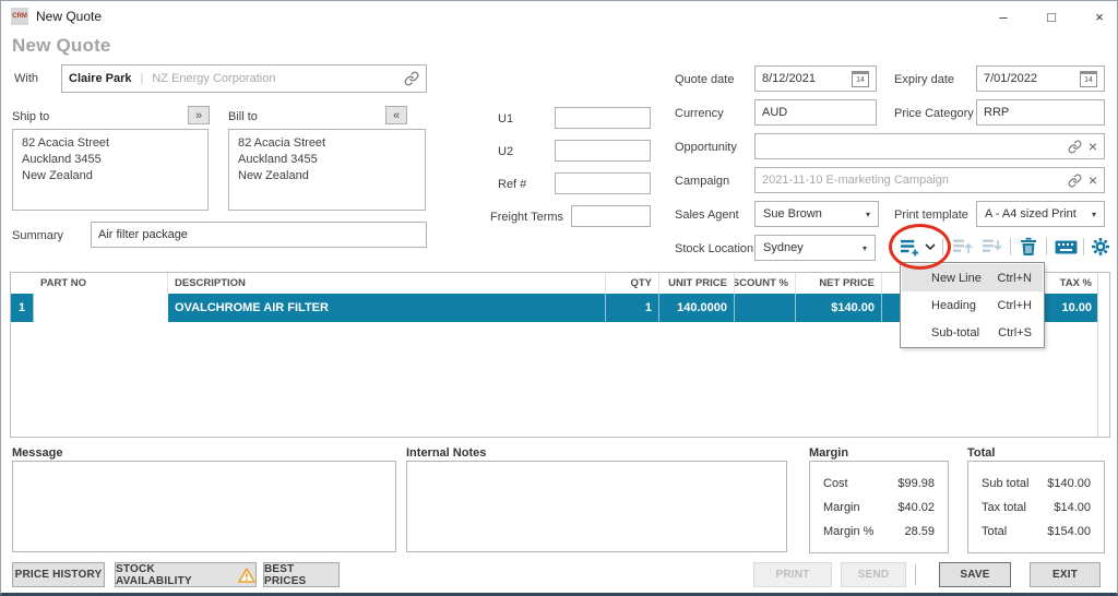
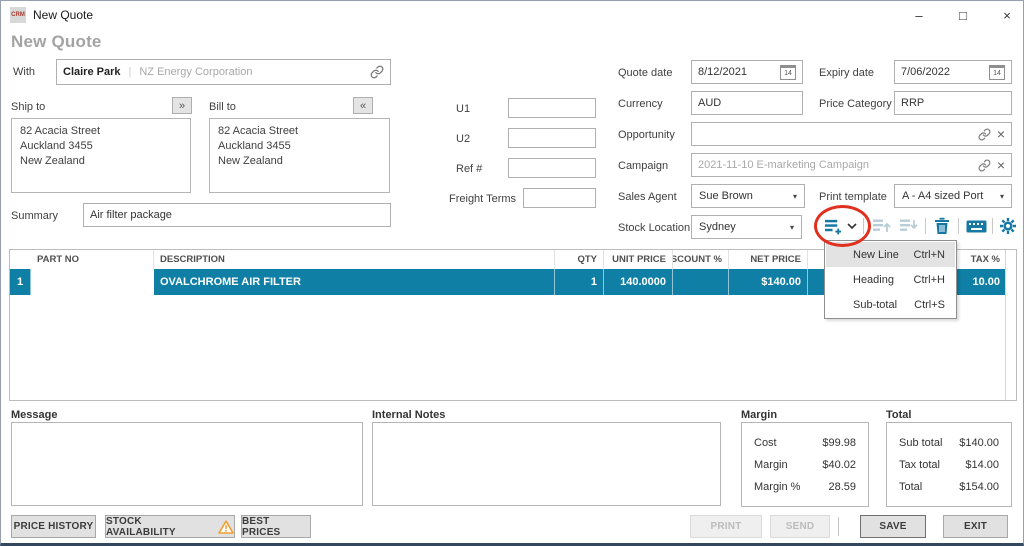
  New Quote
  –
  □
  ×
  New Quote
  With
  Claire Park
  |
  NZ Energy Corporation
  Ship to
  »
  Bill to
  «
  82 Acacia Street
  Auckland 3455
  New Zealand
  82 Acacia Street
  Auckland 3455
  New Zealand
  Summary
  Air filter package
  U1
  U2
  Ref #
  Freight Terms
  Quote date
  8/12/2021
  Expiry date
- 7/01/2022
+ 7/06/2022
  Currency
  AUD
  Price Category
  RRP
  Opportunity
  ×
  Campaign
  2021-11-10 E-marketing Campaign
  ×
  Sales Agent
  Sue Brown
  ▾
  Print template
- A - A4 sized Print
+ A - A4 sized Port
  ▾
  Stock Location
  Sydney
  ▾
  PART NO
  DESCRIPTION
  QTY
  UNIT PRICE
  SCOUNT %
  NET PRICE
  TAX %
  1
  OVALCHROME AIR FILTER
  1
  140.0000
  $140.00
  10.00
  New Line
  Ctrl+N
  Heading
  Ctrl+H
  Sub-total
  Ctrl+S
  Message
  Internal Notes
  Margin
  Cost
  $99.98
  Margin
  $40.02
  Margin %
  28.59
  Total
  Sub total
  $140.00
  Tax total
  $14.00
  Total
  $154.00
  PRICE HISTORY
  STOCK AVAILABILITY
  BEST PRICES
  PRINT
  SEND
  SAVE
  EXIT
